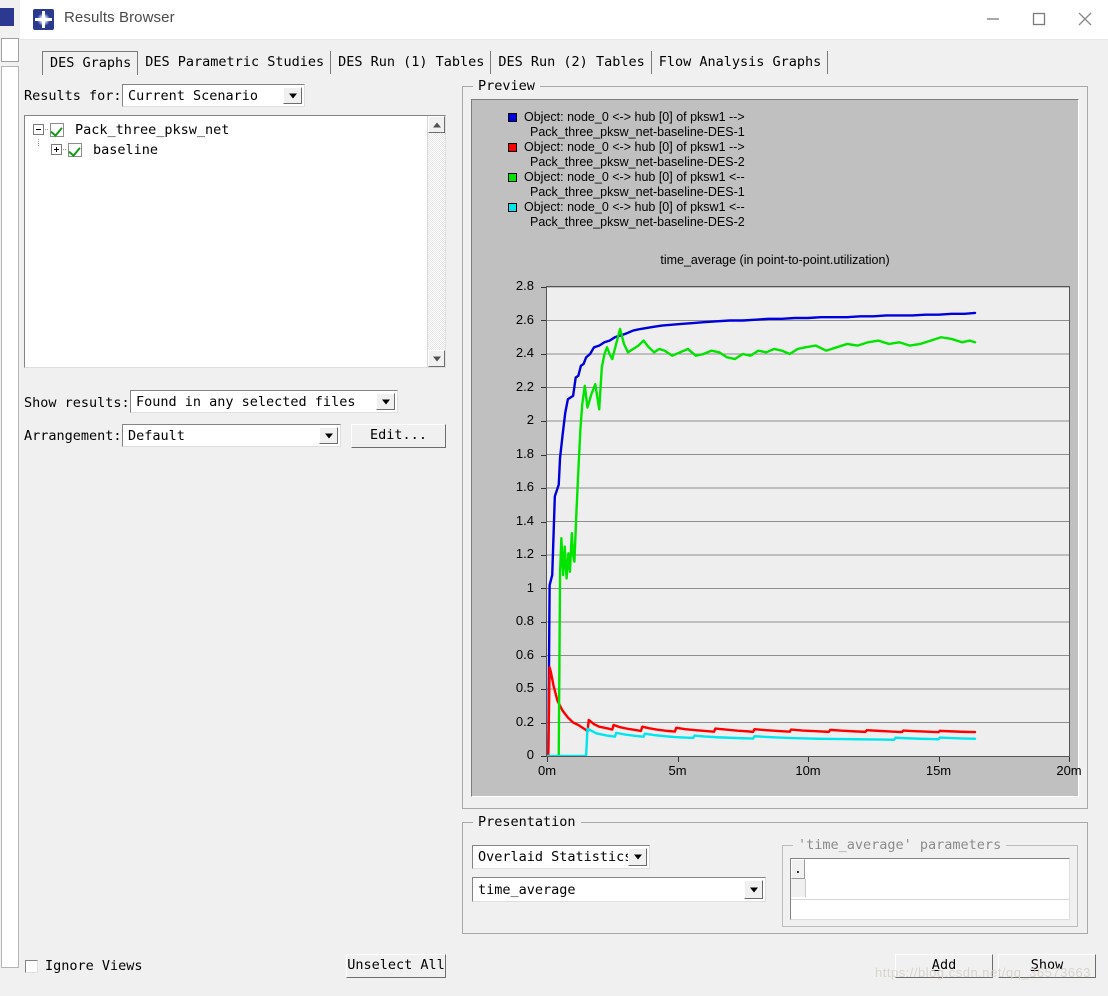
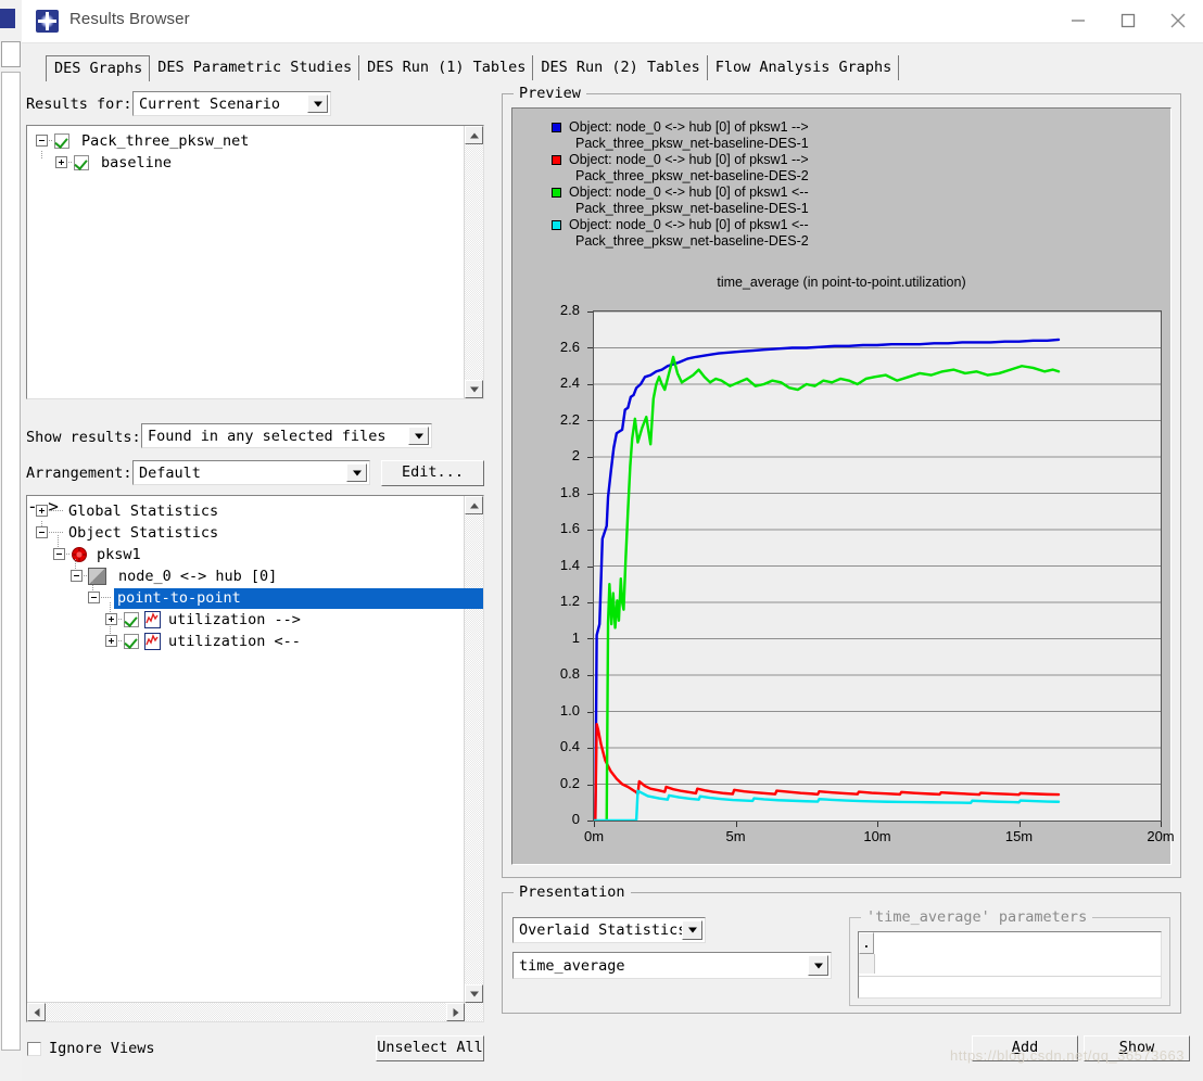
  Results Browser
  DES Graphs DES Parametric Studies DES Run (1) Tables DES Run (2) Tables Flow Analysis Graphs
  Results for:
  Current Scenario
  Pack_three_pksw_net
  baseline
  Show results:
  Found in any selected files
  Arrangement:
  Default
  Edit...
+ Global Statistics
+ Object Statistics
+ pksw1
+ node_0 <-> hub [0]
+ point-to-point
+ -->
+ utilization -->
+ utilization <--
  Ignore Views
  Unselect All
  Preview
  Object: node_0 <-> hub [0] of pksw1 -->
  Pack_three_pksw_net-baseline-DES-1
  Object: node_0 <-> hub [0] of pksw1 -->
  Pack_three_pksw_net-baseline-DES-2
  Object: node_0 <-> hub [0] of pksw1 <--
  Pack_three_pksw_net-baseline-DES-1
  Object: node_0 <-> hub [0] of pksw1 <--
  Pack_three_pksw_net-baseline-DES-2
  time_average (in point-to-point.utilization)
  0
  0.2
- 0.5
+ 0.4
- 0.6
+ 1.0
  0.8
  1
  1.2
  1.4
  1.6
  1.8
  2
  2.2
  2.4
  2.6
  2.8
  0m
  5m
  10m
  15m
  20m
  Presentation
  Overlaid Statistic
  time_average
  'time_average' parameters
  .
  Add
  Show
  https://blog.csdn.net/qq_36573663
